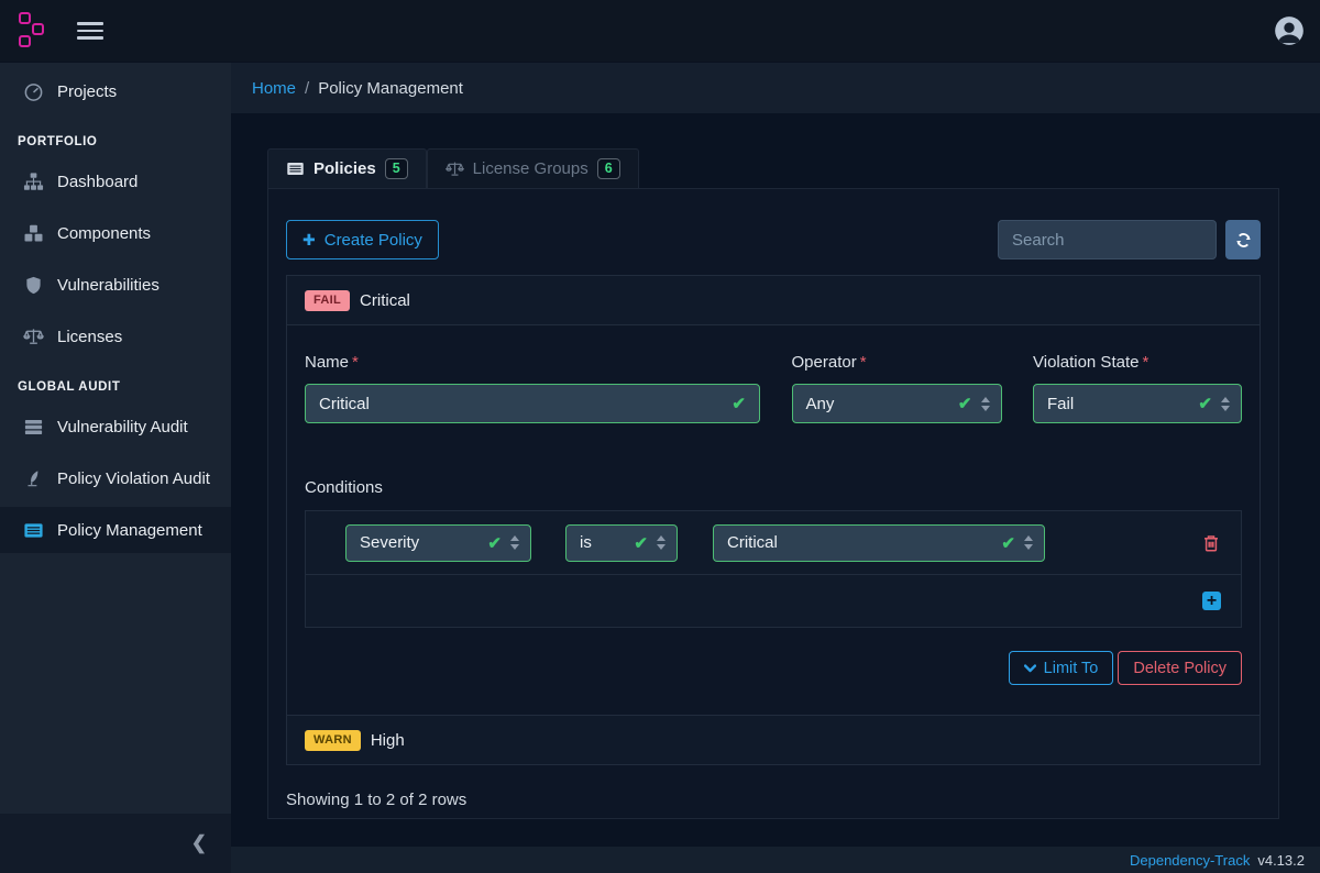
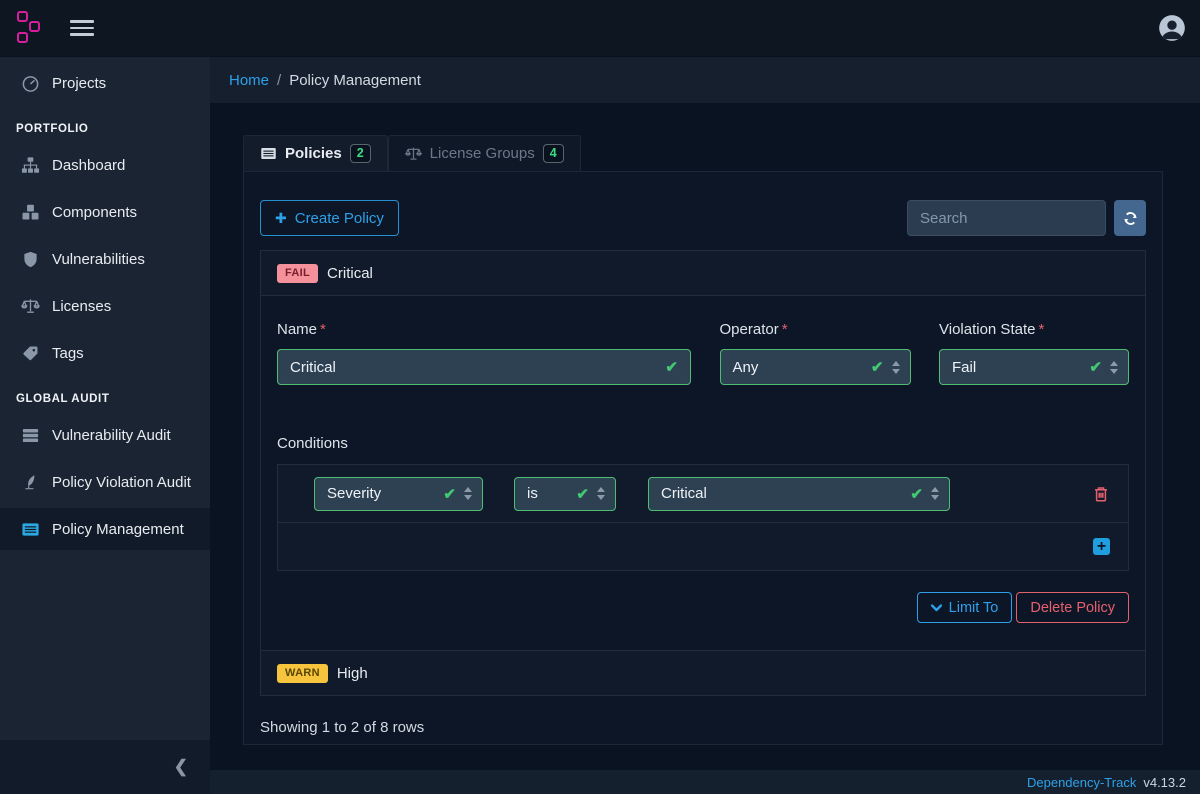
  Projects
  PORTFOLIO
  Dashboard
  Components
  Vulnerabilities
  Licenses
+ Tags
  GLOBAL AUDIT
  Vulnerability Audit
  Policy Violation Audit
  Policy Management
  ❮
  Home
  /
  Policy Management
  Policies
- 5
+ 2
  License Groups
- 6
+ 4
  ✚
  Create Policy
  Search
  FAIL
  Critical
  Name *
  Critical
  ✔
  Operator *
  Any
  ✔
  Violation State *
  Fail
  ✔
  Conditions
  Severity
  ✔
  is
  ✔
  Critical
  ✔
  +
  Limit To
  Delete Policy
  WARN
  High
- Showing 1 to 2 of 2 rows
+ Showing 1 to 2 of 8 rows
  Dependency-Track
  v4.13.2
